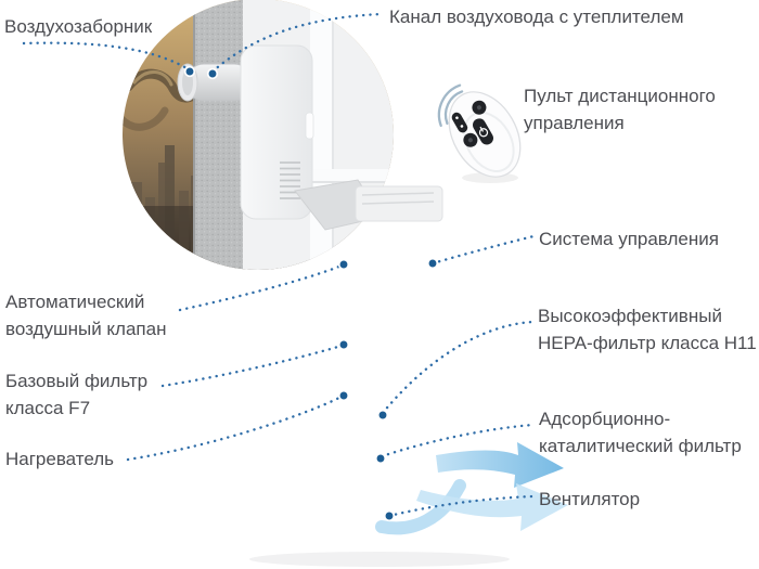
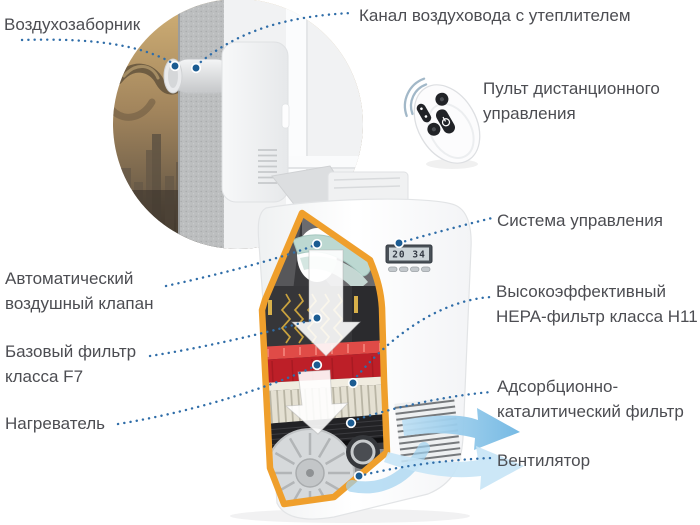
+ 20 34
  Воздухозаборник
  Канал воздуховода с утеплителем
  Пульт дистанционного
  управления
  Система управления
  Автоматический
  воздушный клапан
  Высокоэффективный
  HEPA-фильтр класса H11
  Базовый фильтр
  класса F7
  Адсорбционно-
  каталитический фильтр
  Нагреватель
  Вентилятор
